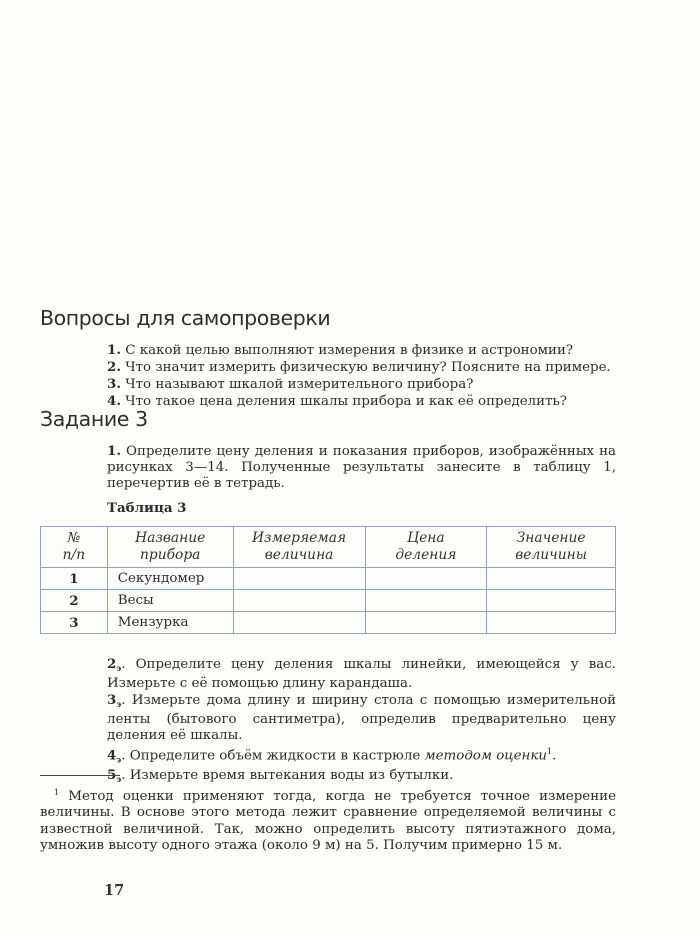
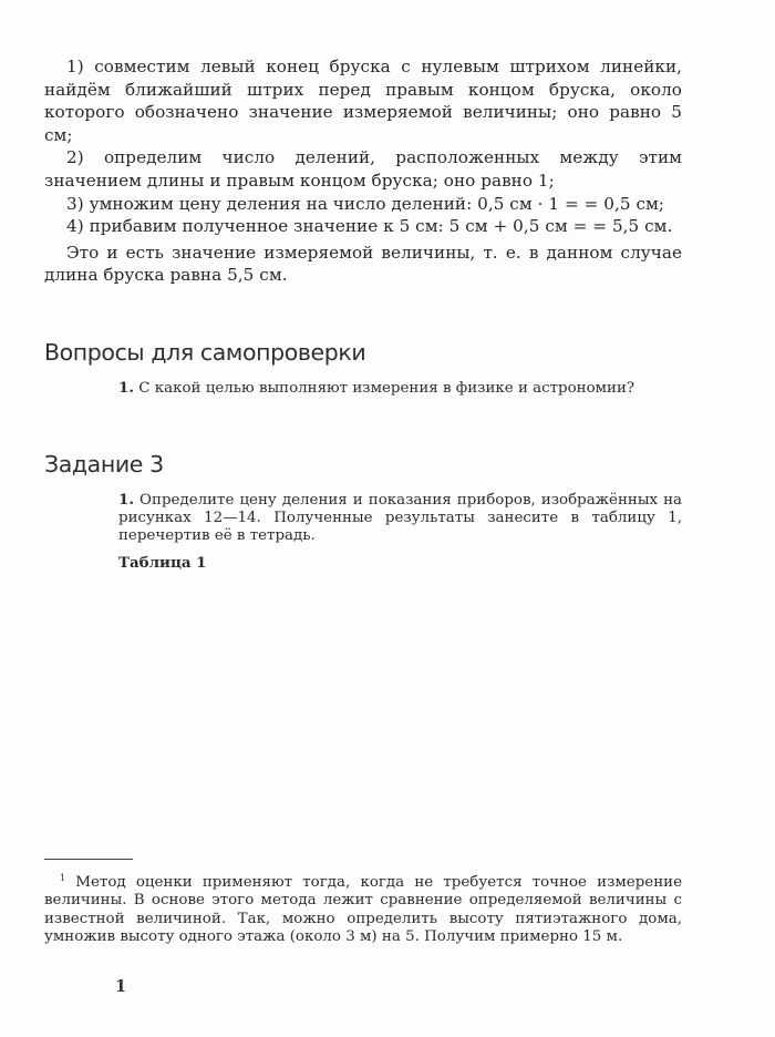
+ 1) совместим левый конец бруска с нулевым штрихом линейки, найдём ближайший штрих перед правым концом бруска, около которого обозначено значение измеряемой величины; оно равно 5 см;
+ 2) определим число делений, расположенных между этим значением длины и правым концом бруска; оно равно 1;
+ 3) умножим цену деления на число делений: 0,5 см · 1 = = 0,5 см;
+ 4) прибавим полученное значение к 5 см: 5 см + 0,5 см = = 5,5 см.
+ Это и есть значение измеряемой величины, т. е. в данном случае длина бруска равна 5,5 см.
  Вопросы для самопроверки
  1. С какой целью выполняют измерения в физике и астрономии?
- 2. Что значит измерить физическую величину? Поясните на примере.
- 3. Что называют шкалой измерительного прибора?
- 4. Что такое цена деления шкалы прибора и как её определить?
  Задание 3
- 1. Определите цену деления и показания приборов, изображённых на рисунках 3—14. Полученные результаты занесите в таблицу 1, перечертив её в тетрадь.
+ 1. Определите цену деления и показания приборов, изображённых на рисунках 12—14. Полученные результаты занесите в таблицу 1, перечертив её в тетрадь.
- Таблица 3
+ Таблица 1
- №п/п	Названиеприбора	Измеряемаявеличина	Ценаделения	Значениевеличины
- 1	Секундомер
- 2	Весы
- 3	Мензурка
- 2э. Определите цену деления шкалы линейки, имеющейся у вас. Измерьте с её помощью длину карандаша.
- 3э. Измерьте дома длину и ширину стола с помощью измерительной ленты (бытового сантиметра), определив предварительно цену деления её шкалы.
- 4э. Определите объём жидкости в кастрюле методом оценки1.
- 5э. Измерьте время вытекания воды из бутылки.
- 1 Метод оценки применяют тогда, когда не требуется точное измерение величины. В основе этого метода лежит сравнение определяемой величины с известной величиной. Так, можно определить высоту пятиэтажного дома, умножив высоту одного этажа (около 9 м) на 5. Получим примерно 15 м.
+ 1 Метод оценки применяют тогда, когда не требуется точное измерение величины. В основе этого метода лежит сравнение определяемой величины с известной величиной. Так, можно определить высоту пятиэтажного дома, умножив высоту одного этажа (около 3 м) на 5. Получим примерно 15 м.
- 17
+ 1
